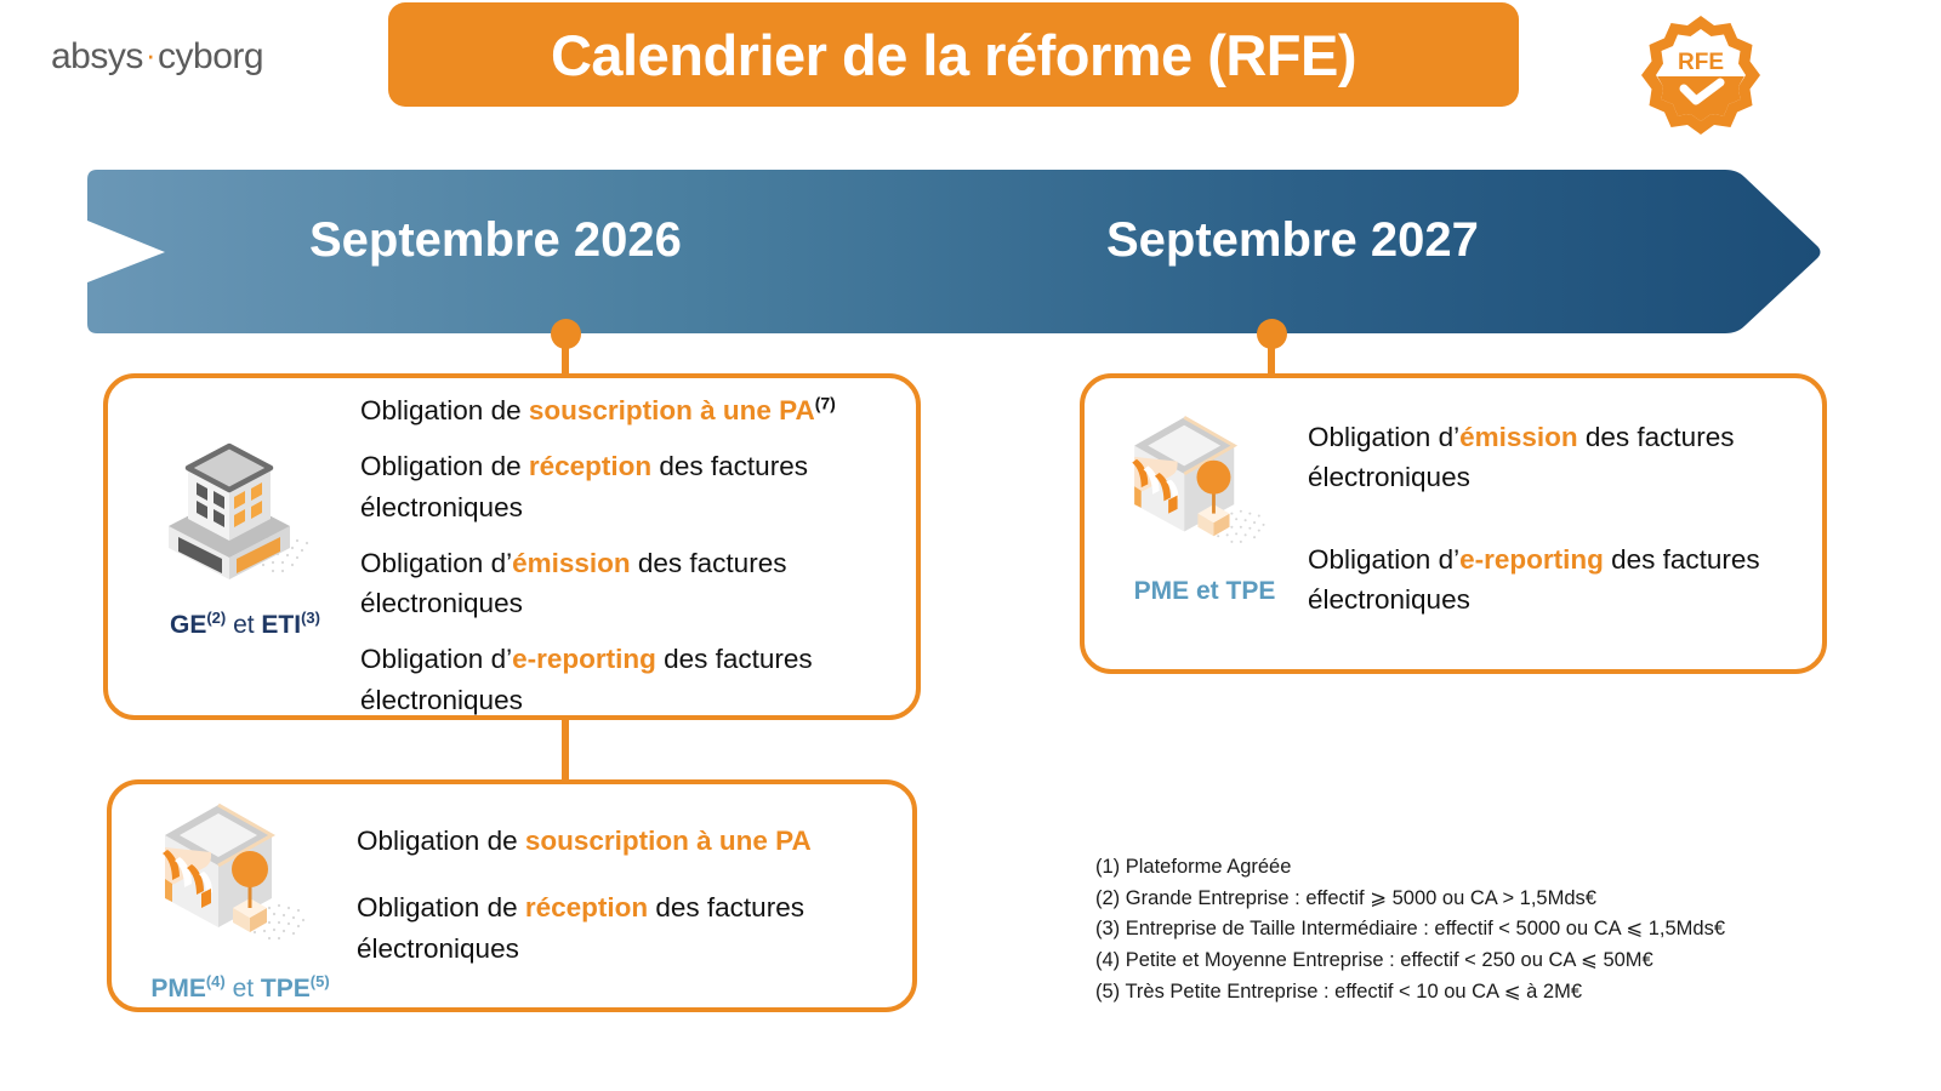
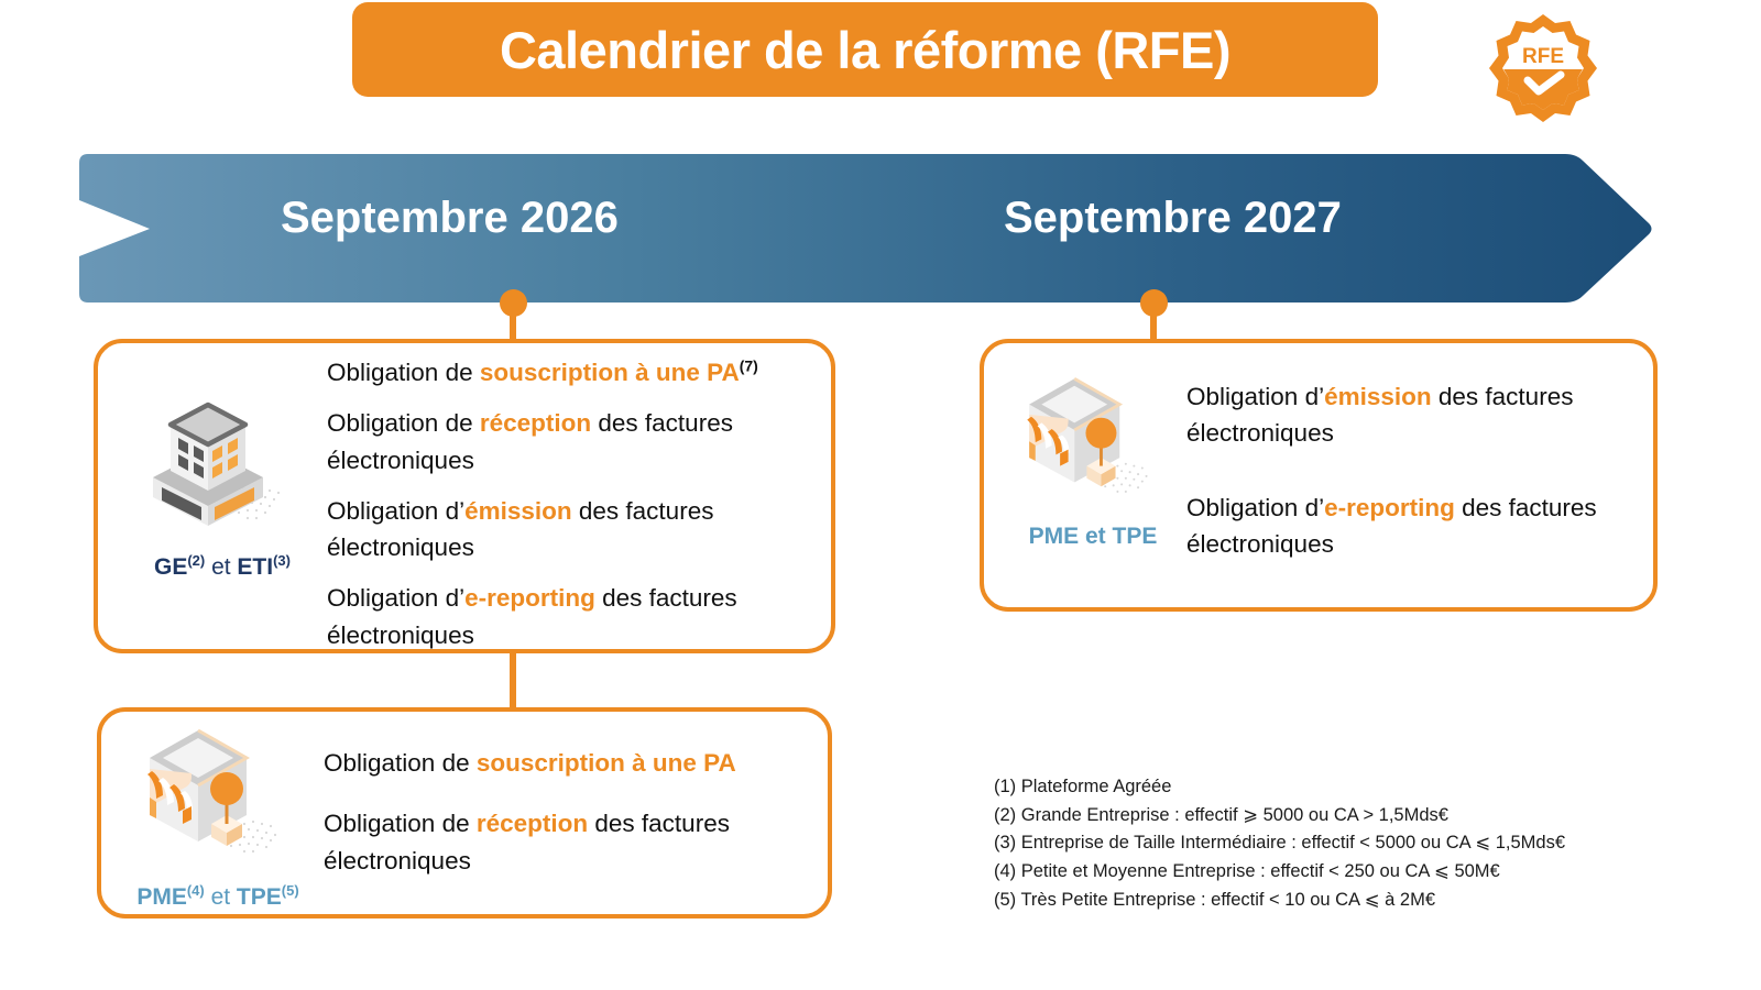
- absys·cyborg
  Calendrier de la réforme (RFE)
  RFE
  Septembre 2026
  Septembre 2027
  GE(2) et ETI(3)
  Obligation de souscription à une PA(7)
  Obligation de réception des factures électroniques
  Obligation d’émission des factures électroniques
  Obligation d’e-reporting des factures électroniques
  PME(4) et TPE(5)
  Obligation de souscription à une PA
  Obligation de réception des factures électroniques
  PME et TPE
  Obligation d’émission des factures électroniques
  Obligation d’e-reporting des factures électroniques
  (1) Plateforme Agréée
  (2) Grande Entreprise : effectif ⩾ 5000 ou CA > 1,5Mds€
  (3) Entreprise de Taille Intermédiaire : effectif < 5000 ou CA ⩽ 1,5Mds€
  (4) Petite et Moyenne Entreprise : effectif < 250 ou CA ⩽ 50M€
  (5) Très Petite Entreprise : effectif < 10 ou CA ⩽ à 2M€
